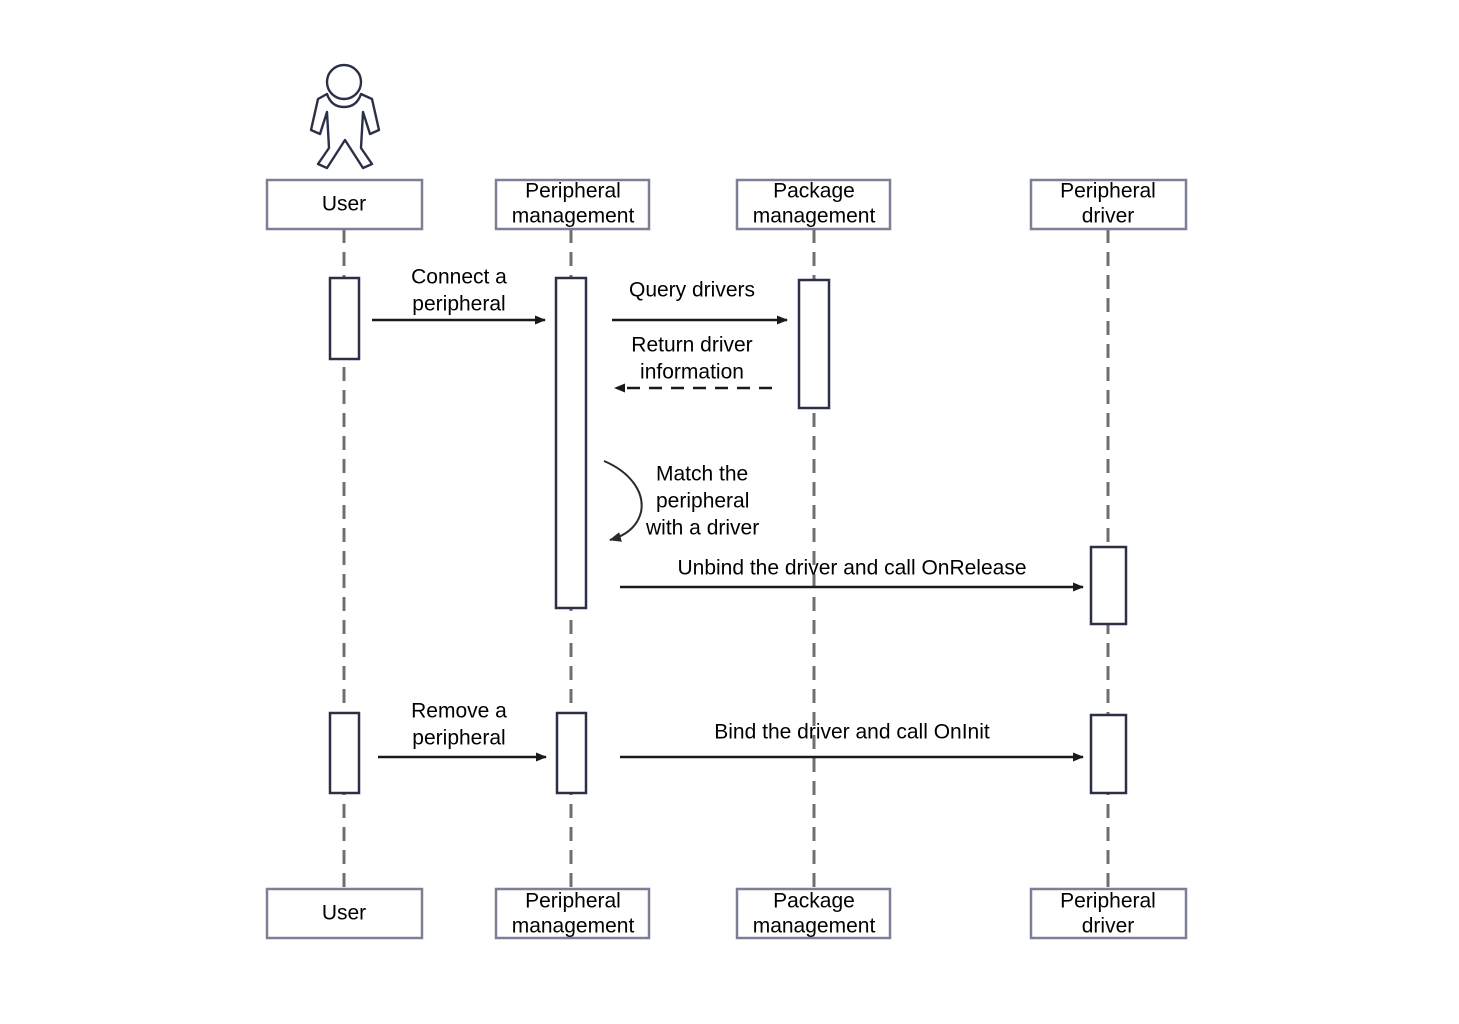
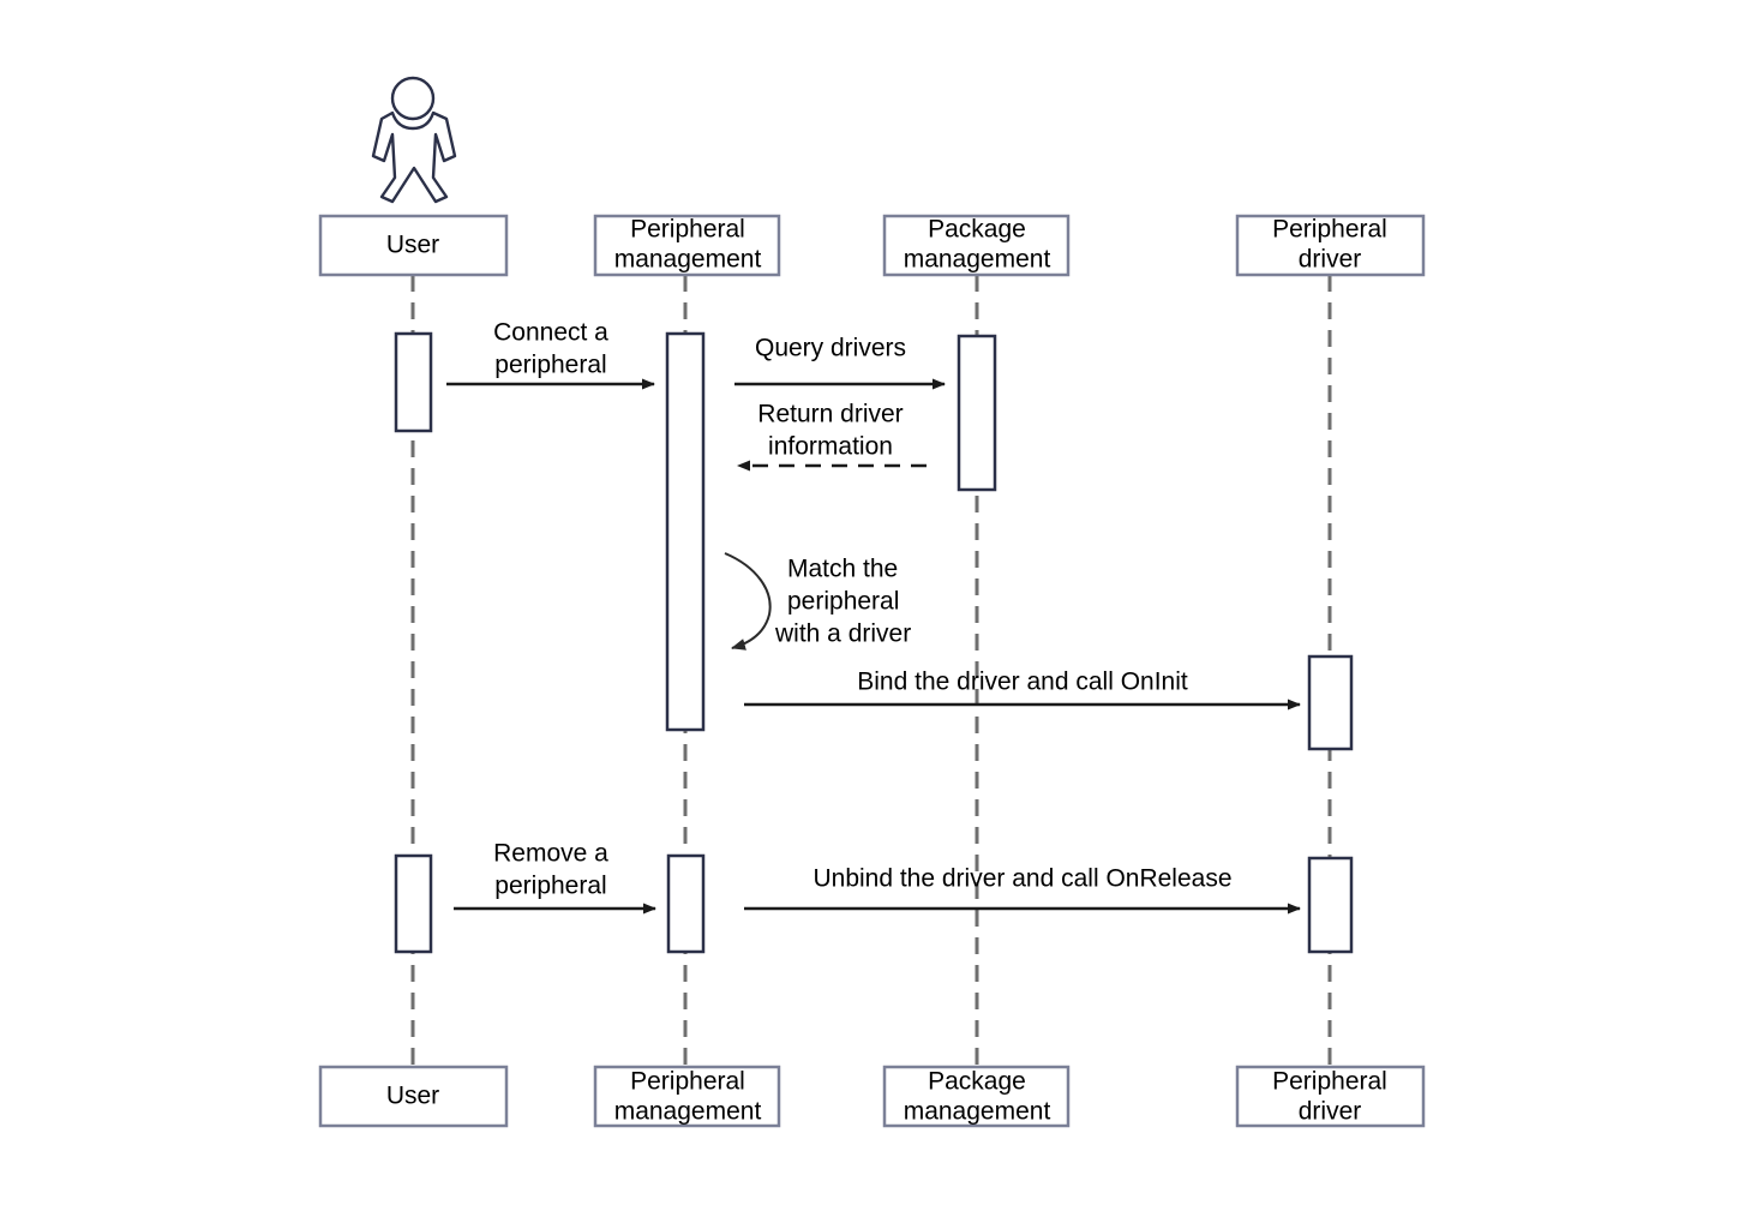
  Connect a
  peripheral
  Query drivers
  Return driver
  information
  Match the
  peripheral
  with a driver
- Unbind the driver and call OnRelease
+ Bind the driver and call OnInit
  Remove a
  peripheral
- Bind the driver and call OnInit
+ Unbind the driver and call OnRelease
  User
  Peripheral
  management
  Package
  management
  Peripheral
  driver
  User
  Peripheral
  management
  Package
  management
  Peripheral
  driver
